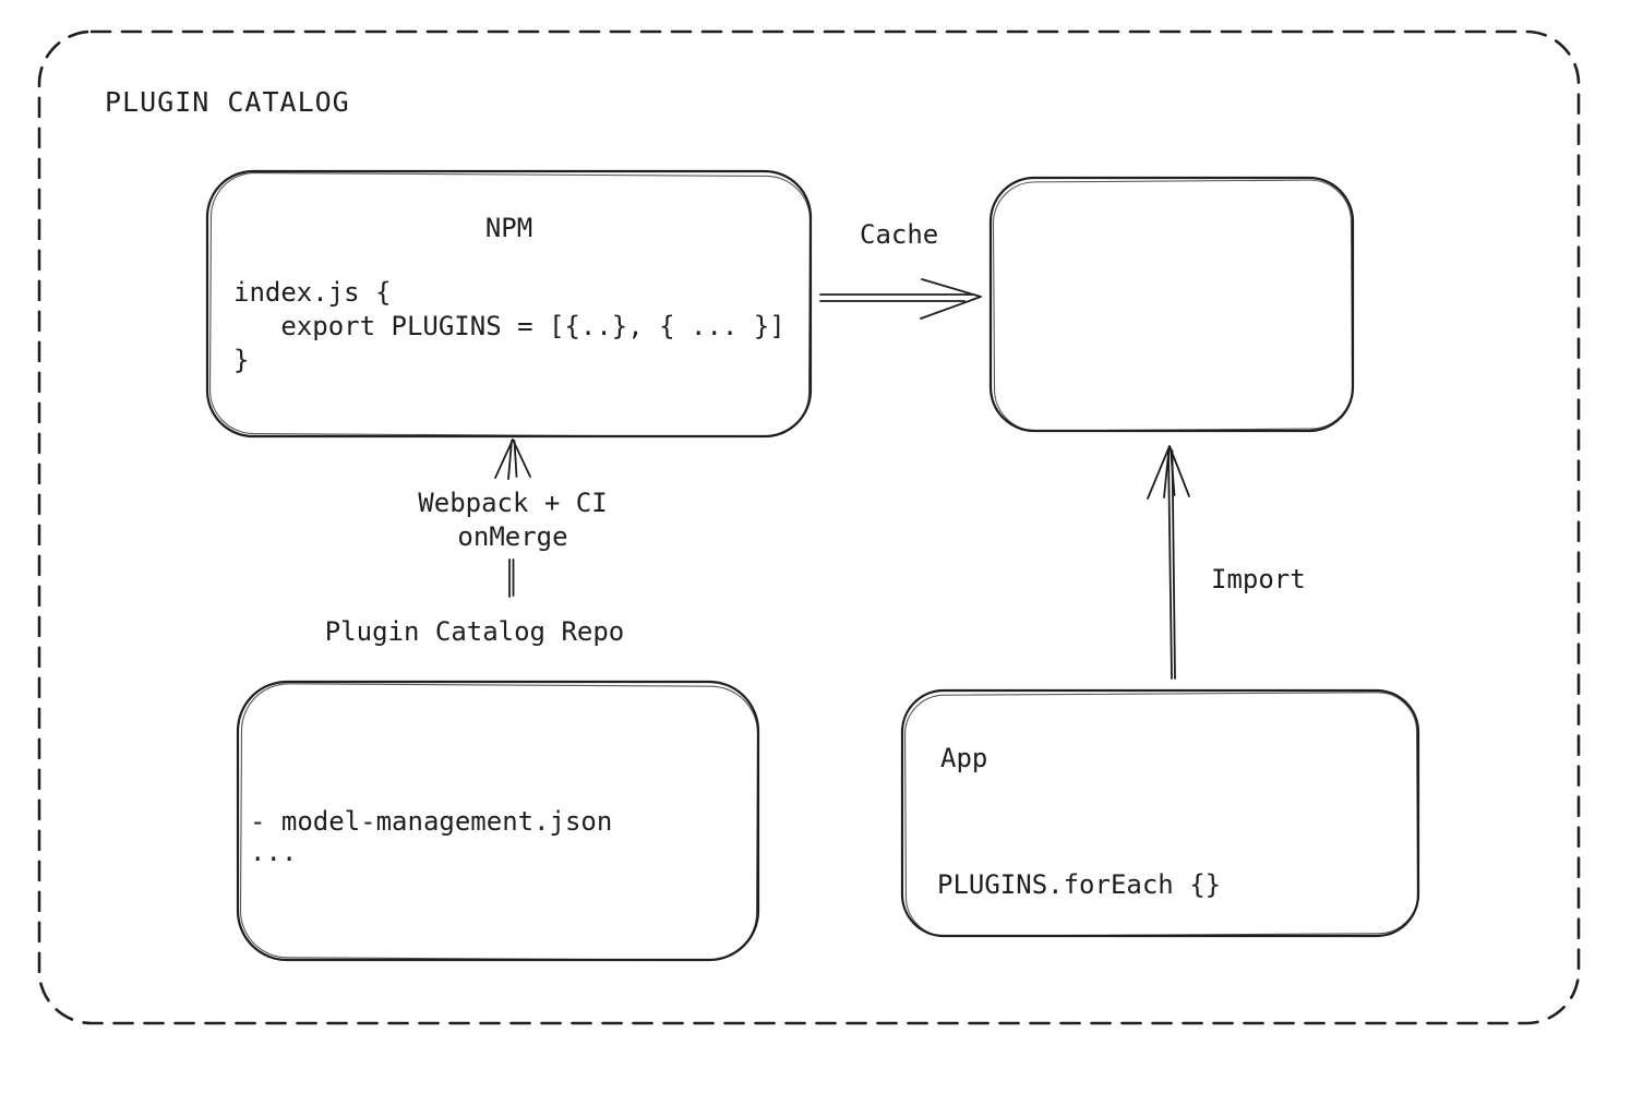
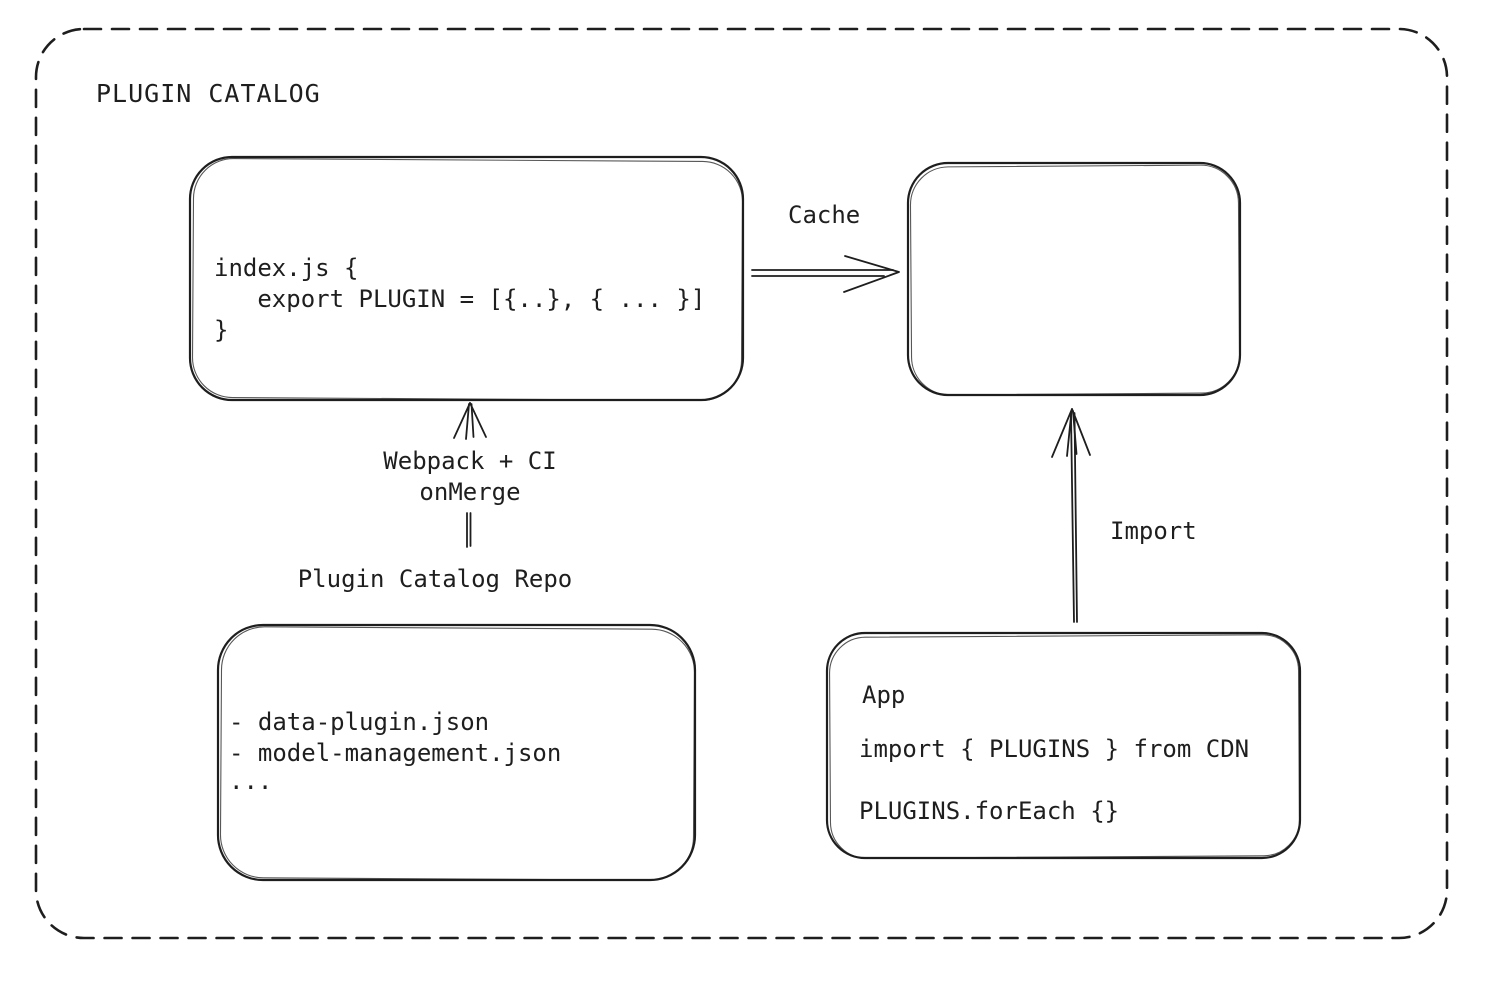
  PLUGIN CATALOG
- NPM
  index.js {
- export PLUGINS = [{..}, { ... }]
+ export PLUGIN = [{..}, { ... }]
  }
  Cache
  Webpack + CI
  onMerge
  Plugin Catalog Repo
+ - data-plugin.json
  - model-management.json
  ...
  Import
  App
+ import { PLUGINS } from CDN
  PLUGINS.forEach {}
